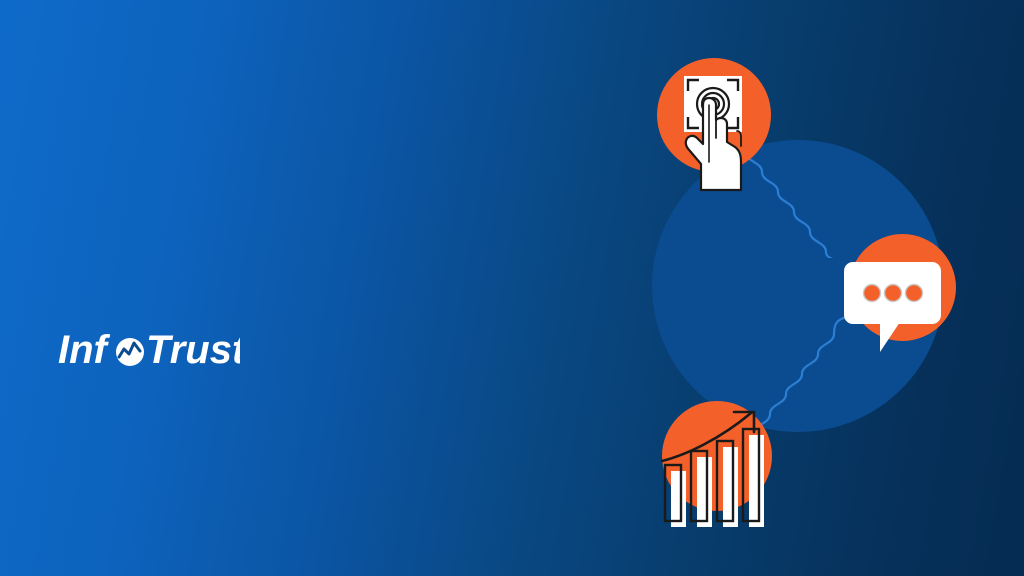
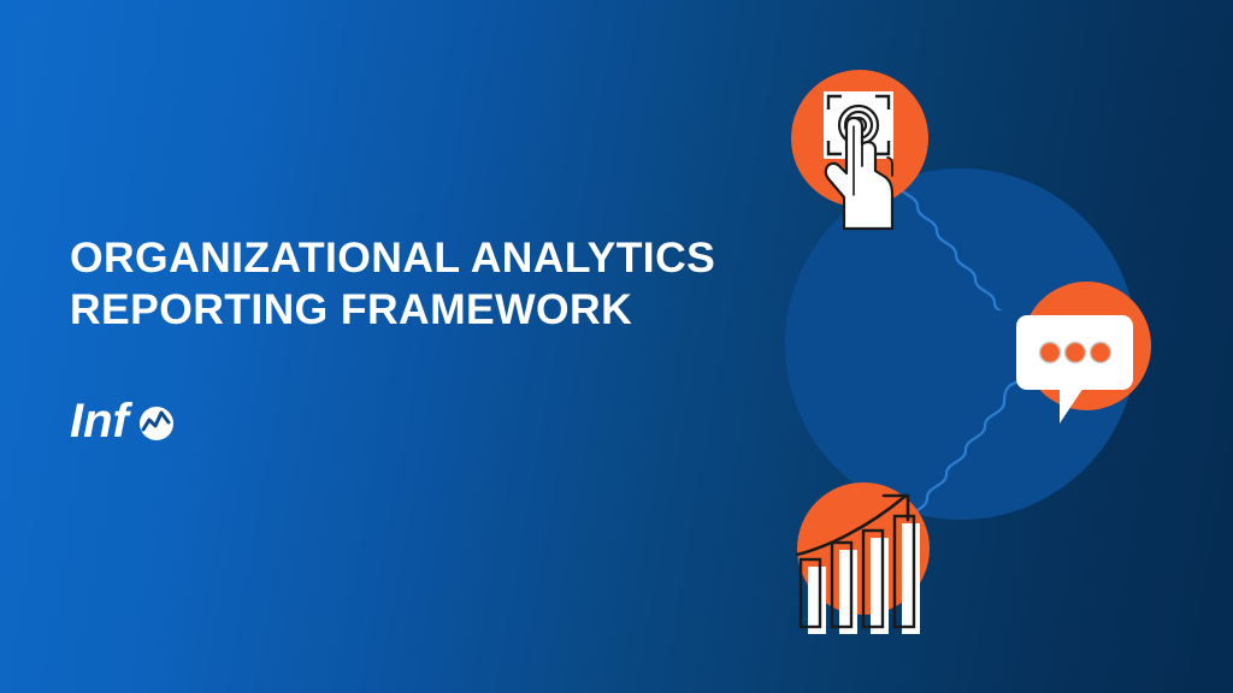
+ ORGANIZATIONAL ANALYTICS
+ REPORTING FRAMEWORK
  Inf
- Trust
